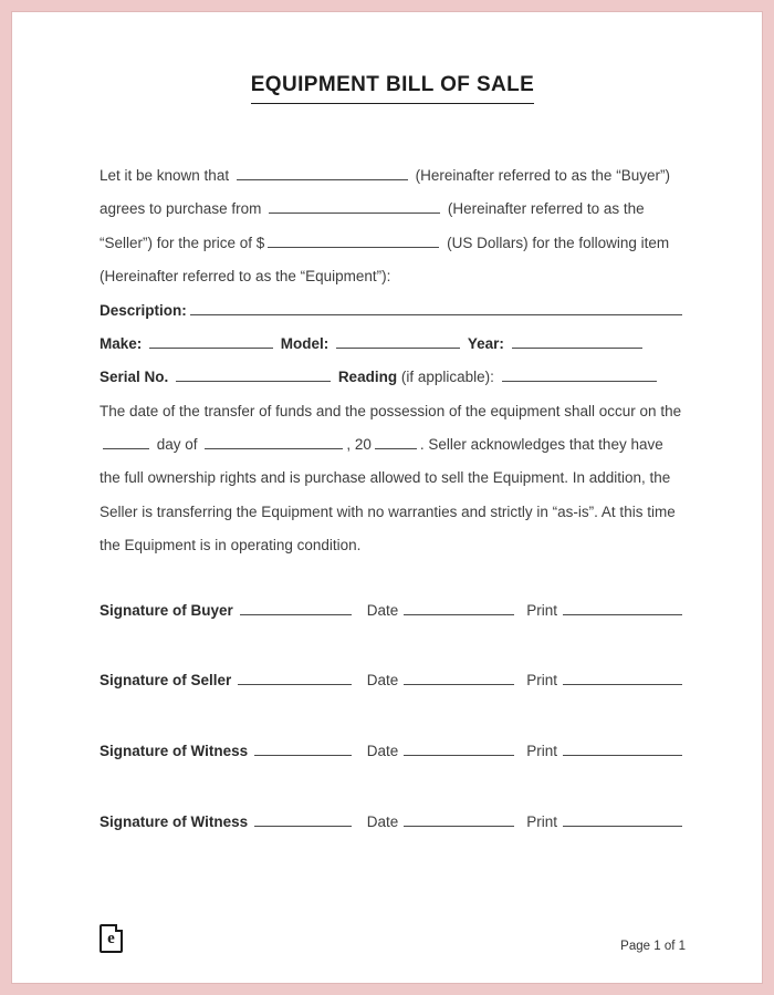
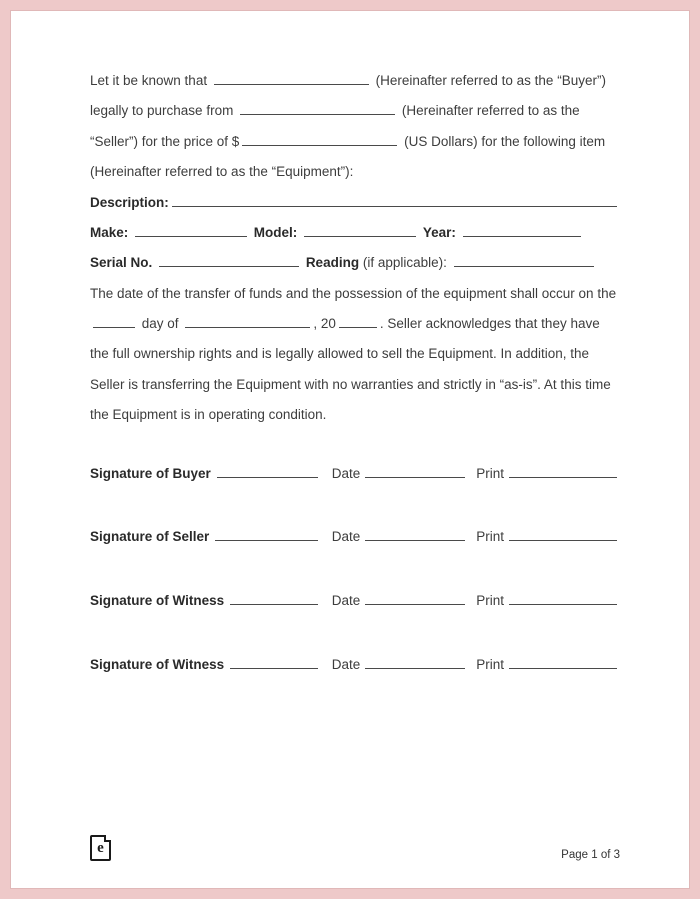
- EQUIPMENT BILL OF SALE
- Let it be known that (Hereinafter referred to as the “Buyer”) agrees to purchase from (Hereinafter referred to as the “Seller”) for the price of $ (US Dollars) for the following item (Hereinafter referred to as the “Equipment”):
+ Let it be known that (Hereinafter referred to as the “Buyer”) legally to purchase from (Hereinafter referred to as the “Seller”) for the price of $ (US Dollars) for the following item (Hereinafter referred to as the “Equipment”):
  Description:
  Make: Model: Year:
  Serial No. Reading (if applicable):
- The date of the transfer of funds and the possession of the equipment shall occur on the day of , 20 . Seller acknowledges that they have the full ownership rights and is purchase allowed to sell the Equipment. In addition, the Seller is transferring the Equipment with no warranties and strictly in “as-is”. At this time the Equipment is in operating condition.
+ The date of the transfer of funds and the possession of the equipment shall occur on the day of , 20 . Seller acknowledges that they have the full ownership rights and is legally allowed to sell the Equipment. In addition, the Seller is transferring the Equipment with no warranties and strictly in “as-is”. At this time the Equipment is in operating condition.
  Signature of Buyer
  Date
  Print
  Signature of Seller
  Date
  Print
  Signature of Witness
  Date
  Print
  Signature of Witness
  Date
  Print
  e
- Page 1 of 1
+ Page 1 of 3
